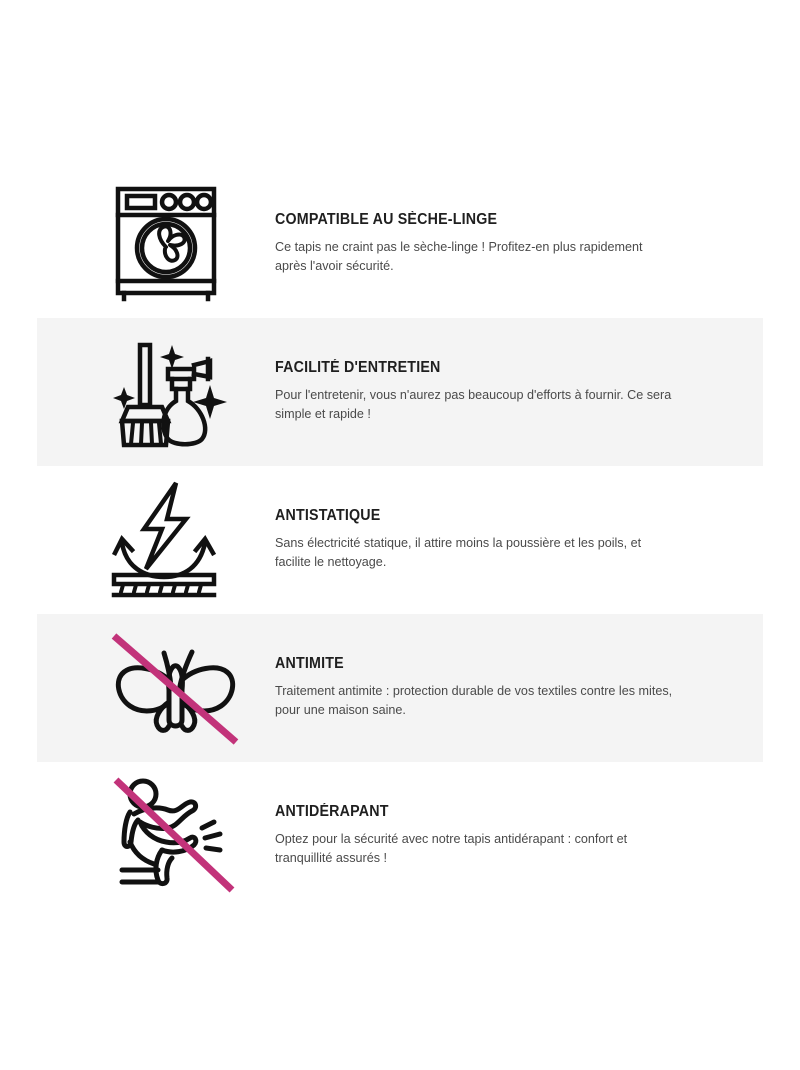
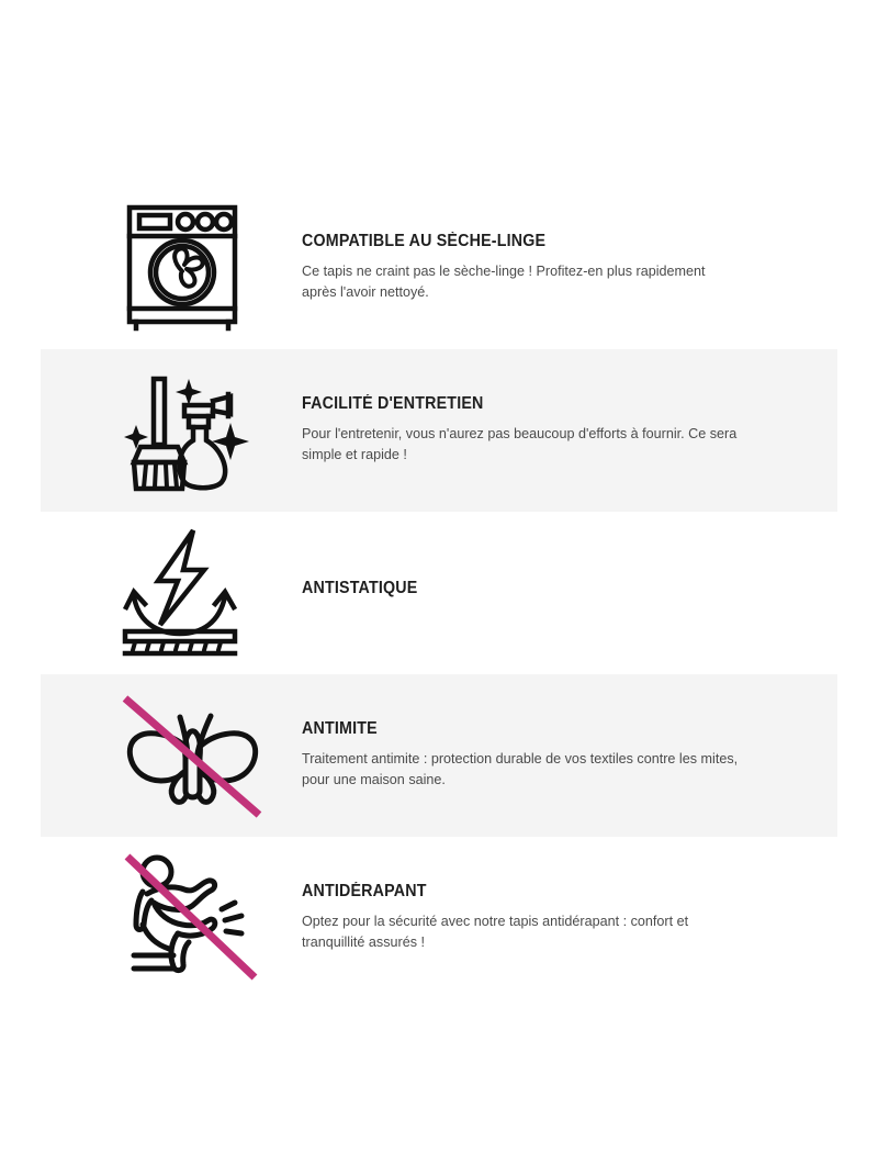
  COMPATIBLE AU SÈCHE-LINGE
- Ce tapis ne craint pas le sèche-linge ! Profitez-en plus rapidement après l'avoir sécurité.
+ Ce tapis ne craint pas le sèche-linge ! Profitez-en plus rapidement après l'avoir nettoyé.
  FACILITÉ D'ENTRETIEN
  Pour l'entretenir, vous n'aurez pas beaucoup d'efforts à fournir. Ce sera simple et rapide !
  ANTISTATIQUE
- Sans électricité statique, il attire moins la poussière et les poils, et facilite le nettoyage.
  ANTIMITE
  Traitement antimite : protection durable de vos textiles contre les mites, pour une maison saine.
  ANTIDÉRAPANT
  Optez pour la sécurité avec notre tapis antidérapant : confort et tranquillité assurés !
